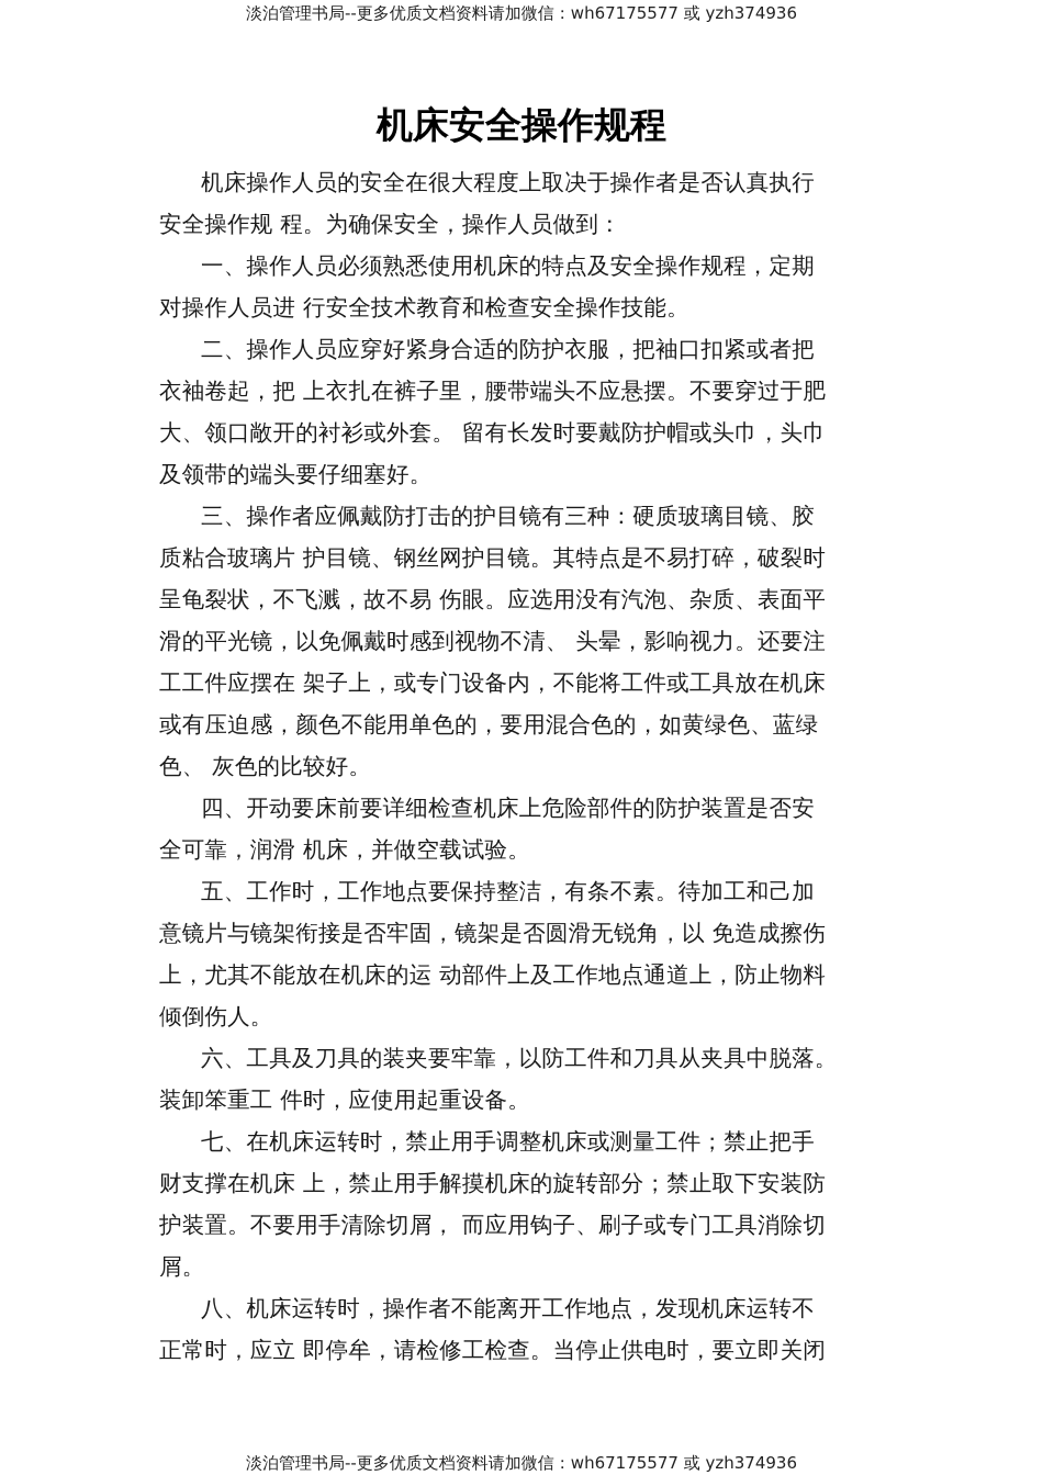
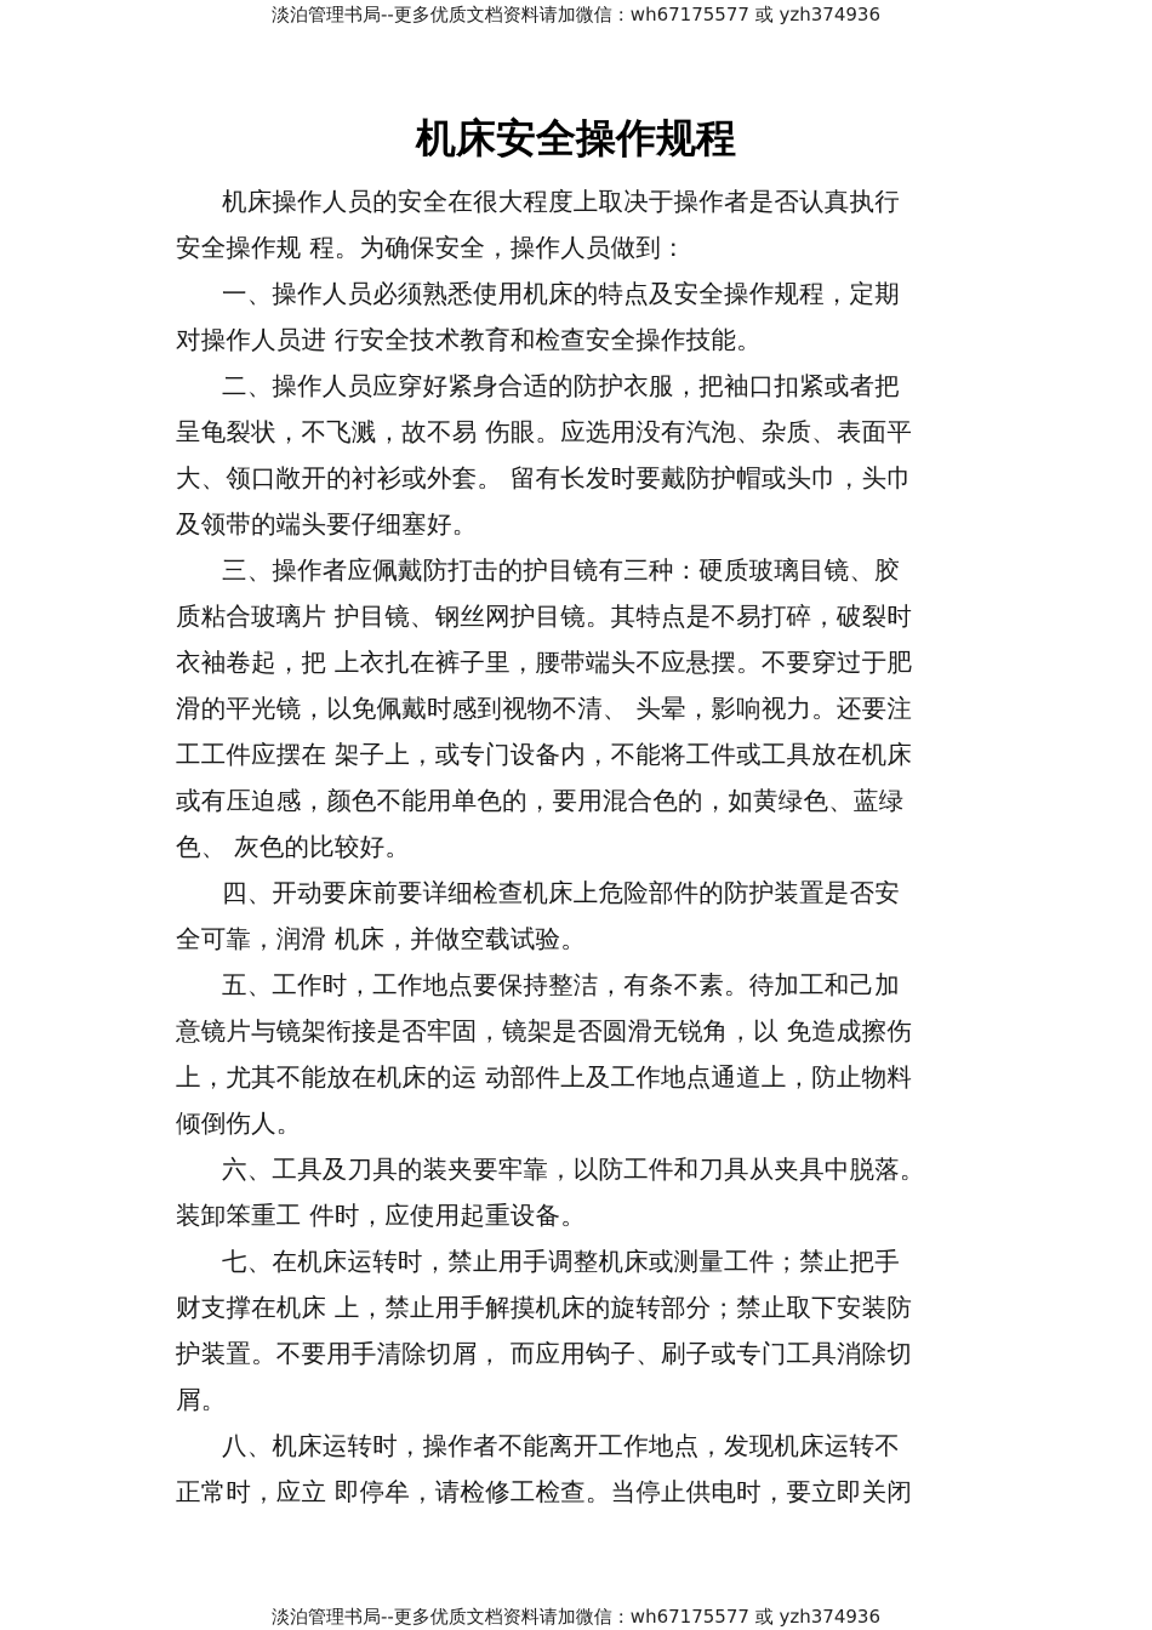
  淡泊管理书局--更多优质文档资料请加微信：wh67175577 或 yzh374936
  机床安全操作规程
  机床操作人员的安全在很大程度上取决于操作者是否认真执行
  安全操作规 程。为确保安全，操作人员做到：
  一、操作人员必须熟悉使用机床的特点及安全操作规程，定期
  对操作人员进 行安全技术教育和检查安全操作技能。
  二、操作人员应穿好紧身合适的防护衣服，把袖口扣紧或者把
- 衣袖卷起，把 上衣扎在裤子里，腰带端头不应悬摆。不要穿过于肥
+ 呈龟裂状，不飞溅，故不易 伤眼。应选用没有汽泡、杂质、表面平
  大、领口敞开的衬衫或外套。 留有长发时要戴防护帽或头巾，头巾
  及领带的端头要仔细塞好。
  三、操作者应佩戴防打击的护目镜有三种：硬质玻璃目镜、胶
  质粘合玻璃片 护目镜、钢丝网护目镜。其特点是不易打碎，破裂时
- 呈龟裂状，不飞溅，故不易 伤眼。应选用没有汽泡、杂质、表面平
+ 衣袖卷起，把 上衣扎在裤子里，腰带端头不应悬摆。不要穿过于肥
  滑的平光镜，以免佩戴时感到视物不清、 头晕，影响视力。还要注
  工工件应摆在 架子上，或专门设备内，不能将工件或工具放在机床
  或有压迫感，颜色不能用单色的，要用混合色的，如黄绿色、蓝绿
  色、 灰色的比较好。
  四、开动要床前要详细检查机床上危险部件的防护装置是否安
  全可靠，润滑 机床，并做空载试验。
  五、工作时，工作地点要保持整洁，有条不素。待加工和己加
  意镜片与镜架衔接是否牢固，镜架是否圆滑无锐角，以 免造成擦伤
  上，尤其不能放在机床的运 动部件上及工作地点通道上，防止物料
  倾倒伤人。
  六、工具及刀具的装夹要牢靠，以防工件和刀具从夹具中脱落。
  装卸笨重工 件时，应使用起重设备。
  七、在机床运转时，禁止用手调整机床或测量工件；禁止把手
  财支撑在机床 上，禁止用手解摸机床的旋转部分；禁止取下安装防
  护装置。不要用手清除切屑， 而应用钩子、刷子或专门工具消除切
  屑。
  八、机床运转时，操作者不能离开工作地点，发现机床运转不
  正常时，应立 即停牟，请检修工检查。当停止供电时，要立即关闭
  淡泊管理书局--更多优质文档资料请加微信：wh67175577 或 yzh374936
